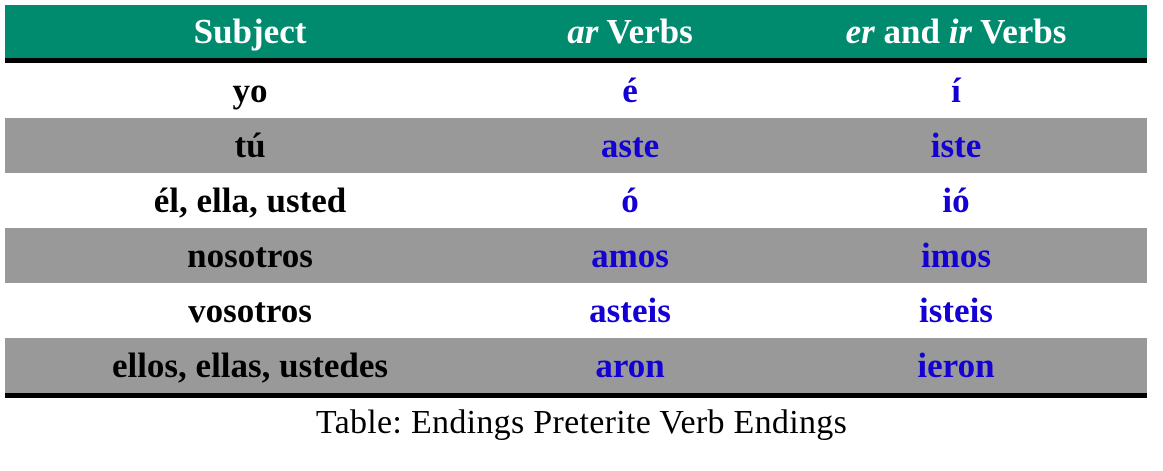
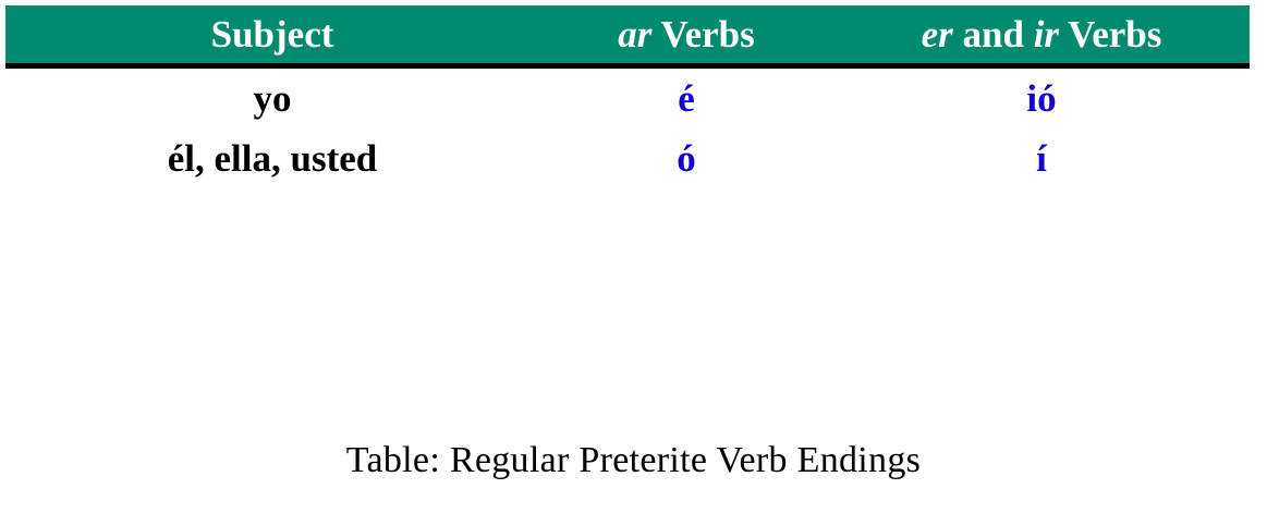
  Subject	ar Verbs	er and ir Verbs
- yo	é	í
+ yo	é	ió
- tú	aste	iste
- él, ella, usted	ó	ió
+ él, ella, usted	ó	í
- nosotros	amos	imos
- vosotros	asteis	isteis
- ellos, ellas, ustedes	aron	ieron
- Table: Endings Preterite Verb Endings
+ Table: Regular Preterite Verb Endings
